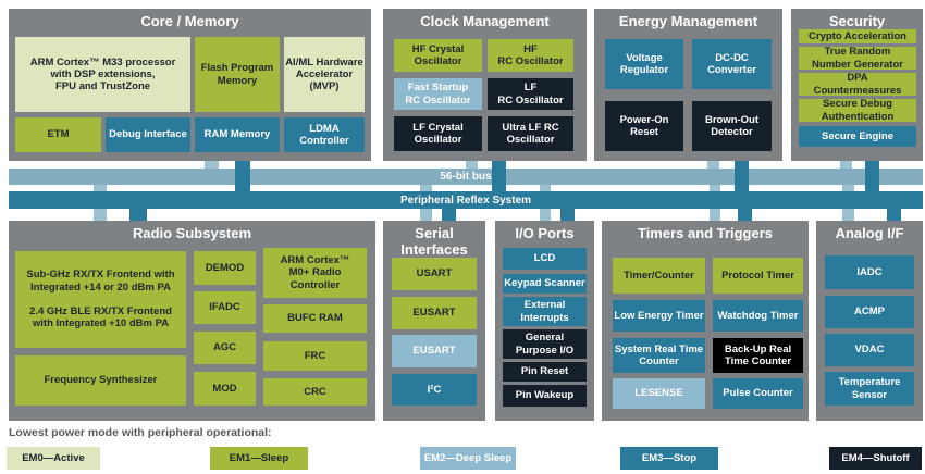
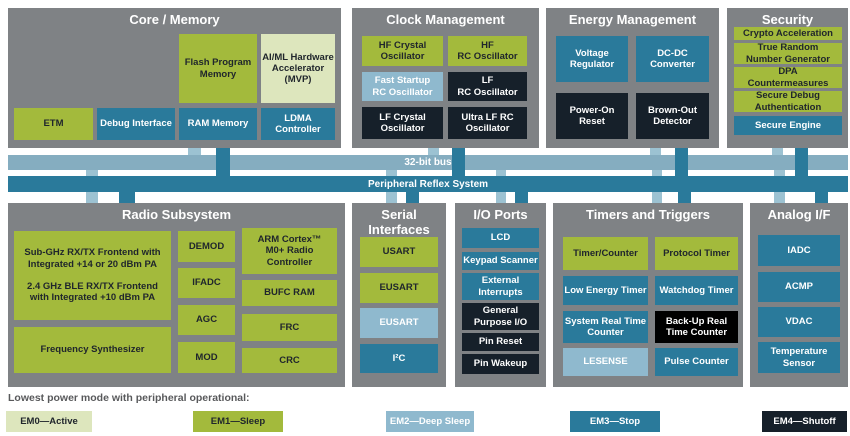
- 56-bit bus
+ 32-bit bus
  Peripheral Reflex System
  Core / Memory
  Clock Management
  Energy Management
  Security
  Radio Subsystem
  Serial
  Interfaces
  I/O Ports
  Timers and Triggers
  Analog I/F
- ARM Cortex™ M33 processor
- with DSP extensions,
- FPU and TrustZone
  Flash Program
  Memory
  AI/ML Hardware
  Accelerator
  (MVP)
  ETM
  Debug Interface
  RAM Memory
  LDMA
  Controller
  HF Crystal
  Oscillator
  HF
  RC Oscillator
  Fast Startup
  RC Oscillator
  LF
  RC Oscillator
  LF Crystal
  Oscillator
  Ultra LF RC
  Oscillator
  Voltage
  Regulator
  DC-DC
  Converter
  Power-On
  Reset
  Brown-Out
  Detector
  Crypto Acceleration
  True Random
  Number Generator
  DPA
  Countermeasures
  Secure Debug
  Authentication
  Secure Engine
  Sub-GHz RX/TX Frontend with
  Integrated +14 or 20 dBm PA
  2.4 GHz BLE RX/TX Frontend
  with Integrated +10 dBm PA
  Frequency Synthesizer
  DEMOD
  IFADC
  AGC
  MOD
  ARM Cortex™
  M0+ Radio
  Controller
  BUFC RAM
  FRC
  CRC
  USART
  EUSART
  EUSART
  I²C
  LCD
  Keypad Scanner
  External
  Interrupts
  General
  Purpose I/O
  Pin Reset
  Pin Wakeup
  Timer/Counter
  Protocol Timer
  Low Energy Timer
  Watchdog Timer
  System Real Time
  Counter
  Back-Up Real
  Time Counter
  LESENSE
  Pulse Counter
  IADC
  ACMP
  VDAC
  Temperature
  Sensor
  Lowest power mode with peripheral operational:
  EM0—Active
  EM1—Sleep
  EM2—Deep Sleep
  EM3—Stop
  EM4—Shutoff
